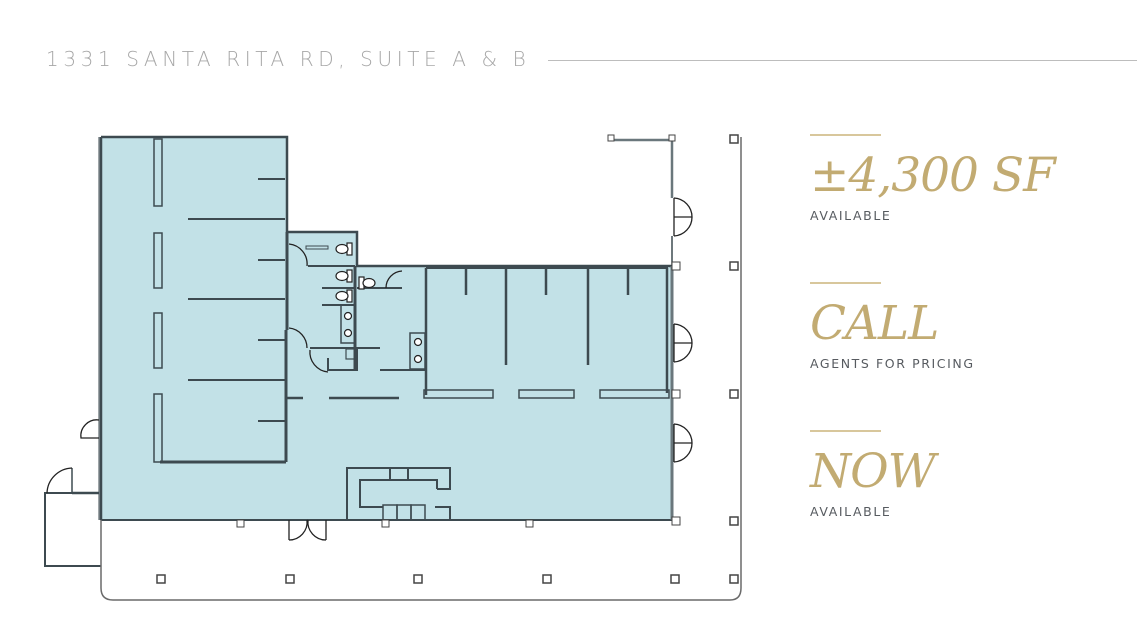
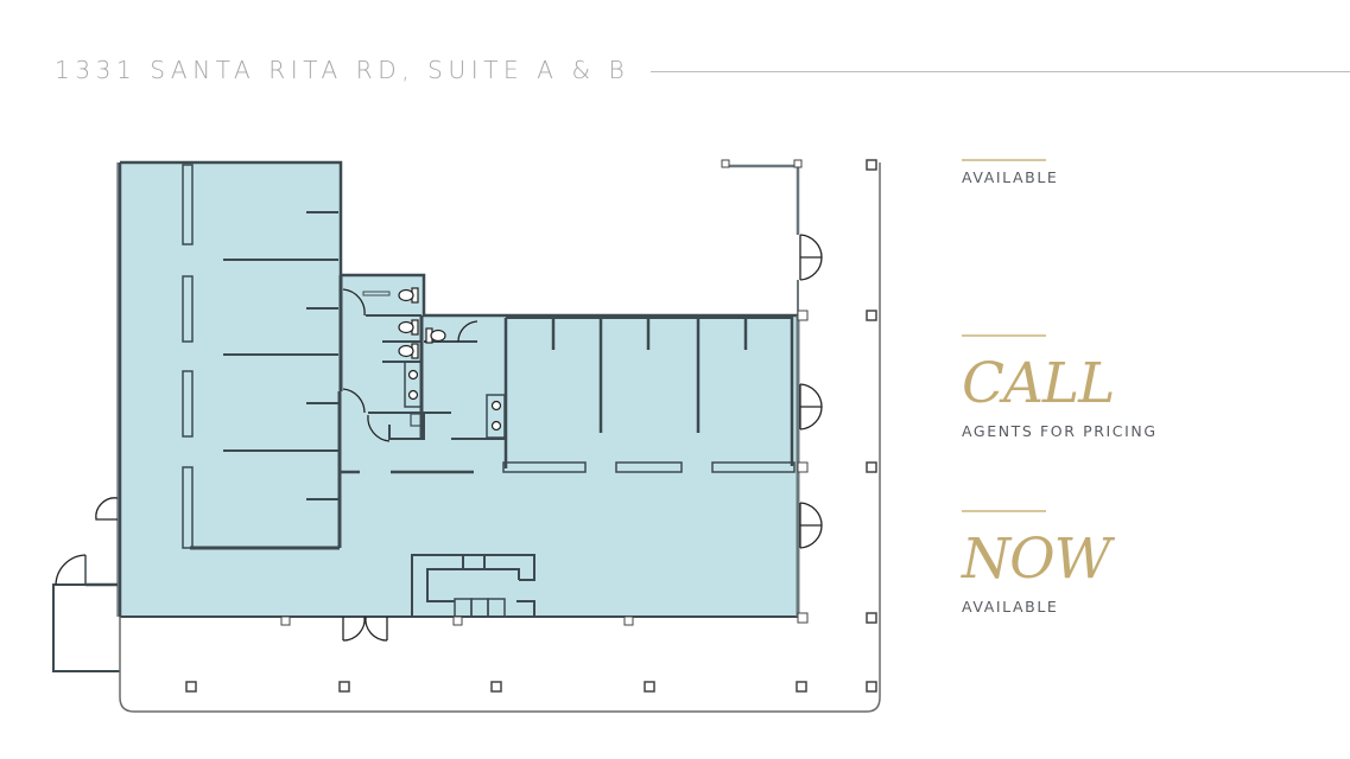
  1331 SANTA RITA RD, SUITE A & B
- ±4,300 SF
  AVAILABLE
  CALL
  AGENTS FOR PRICING
  NOW
  AVAILABLE
